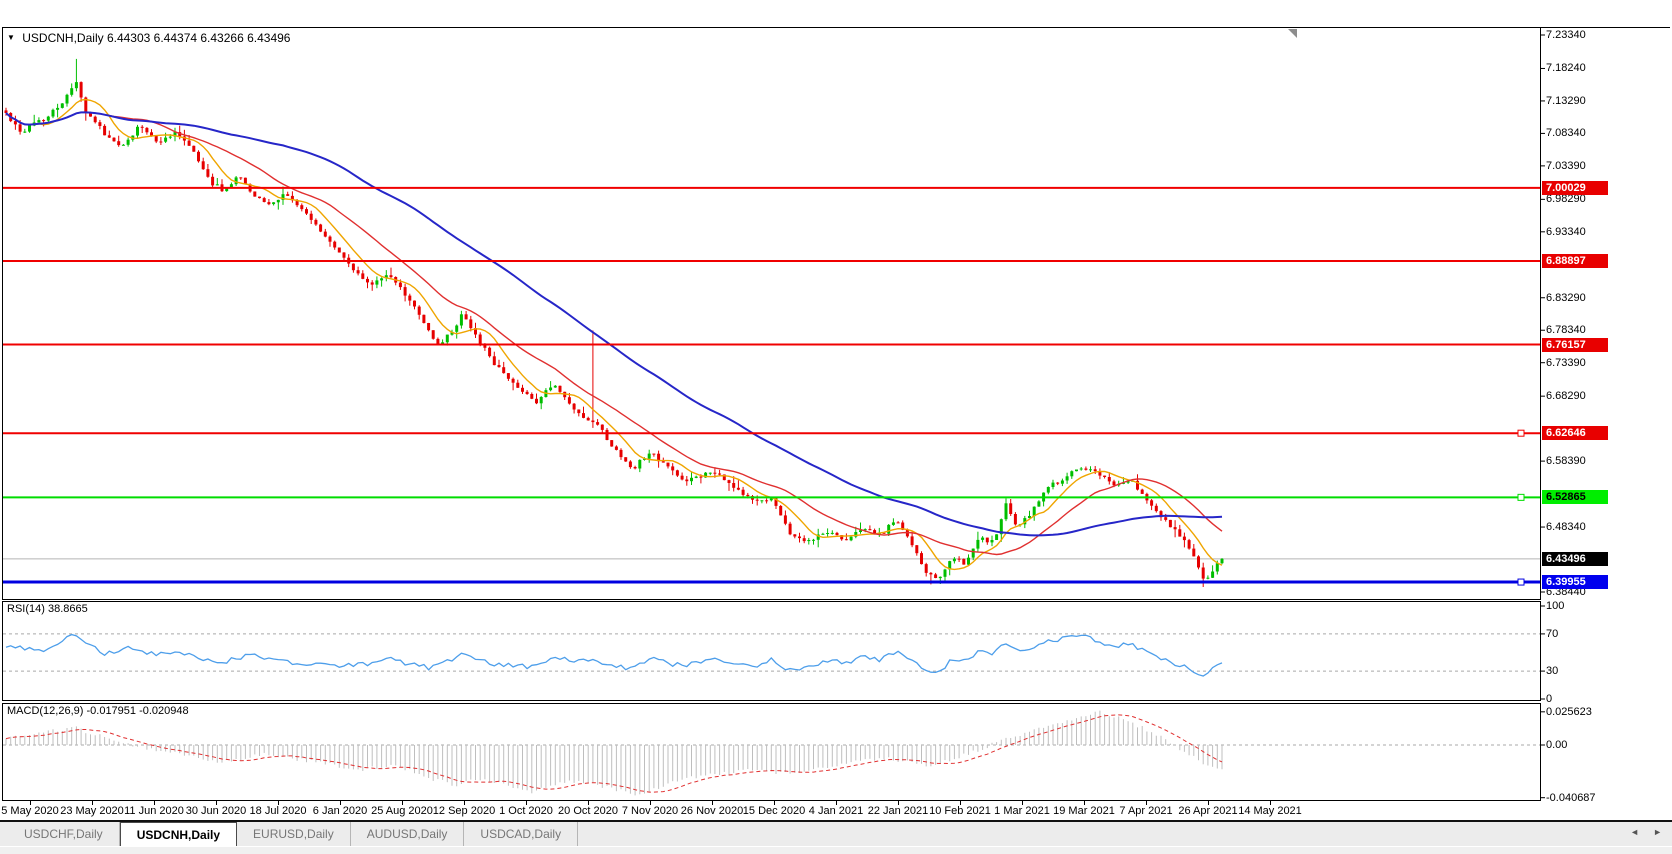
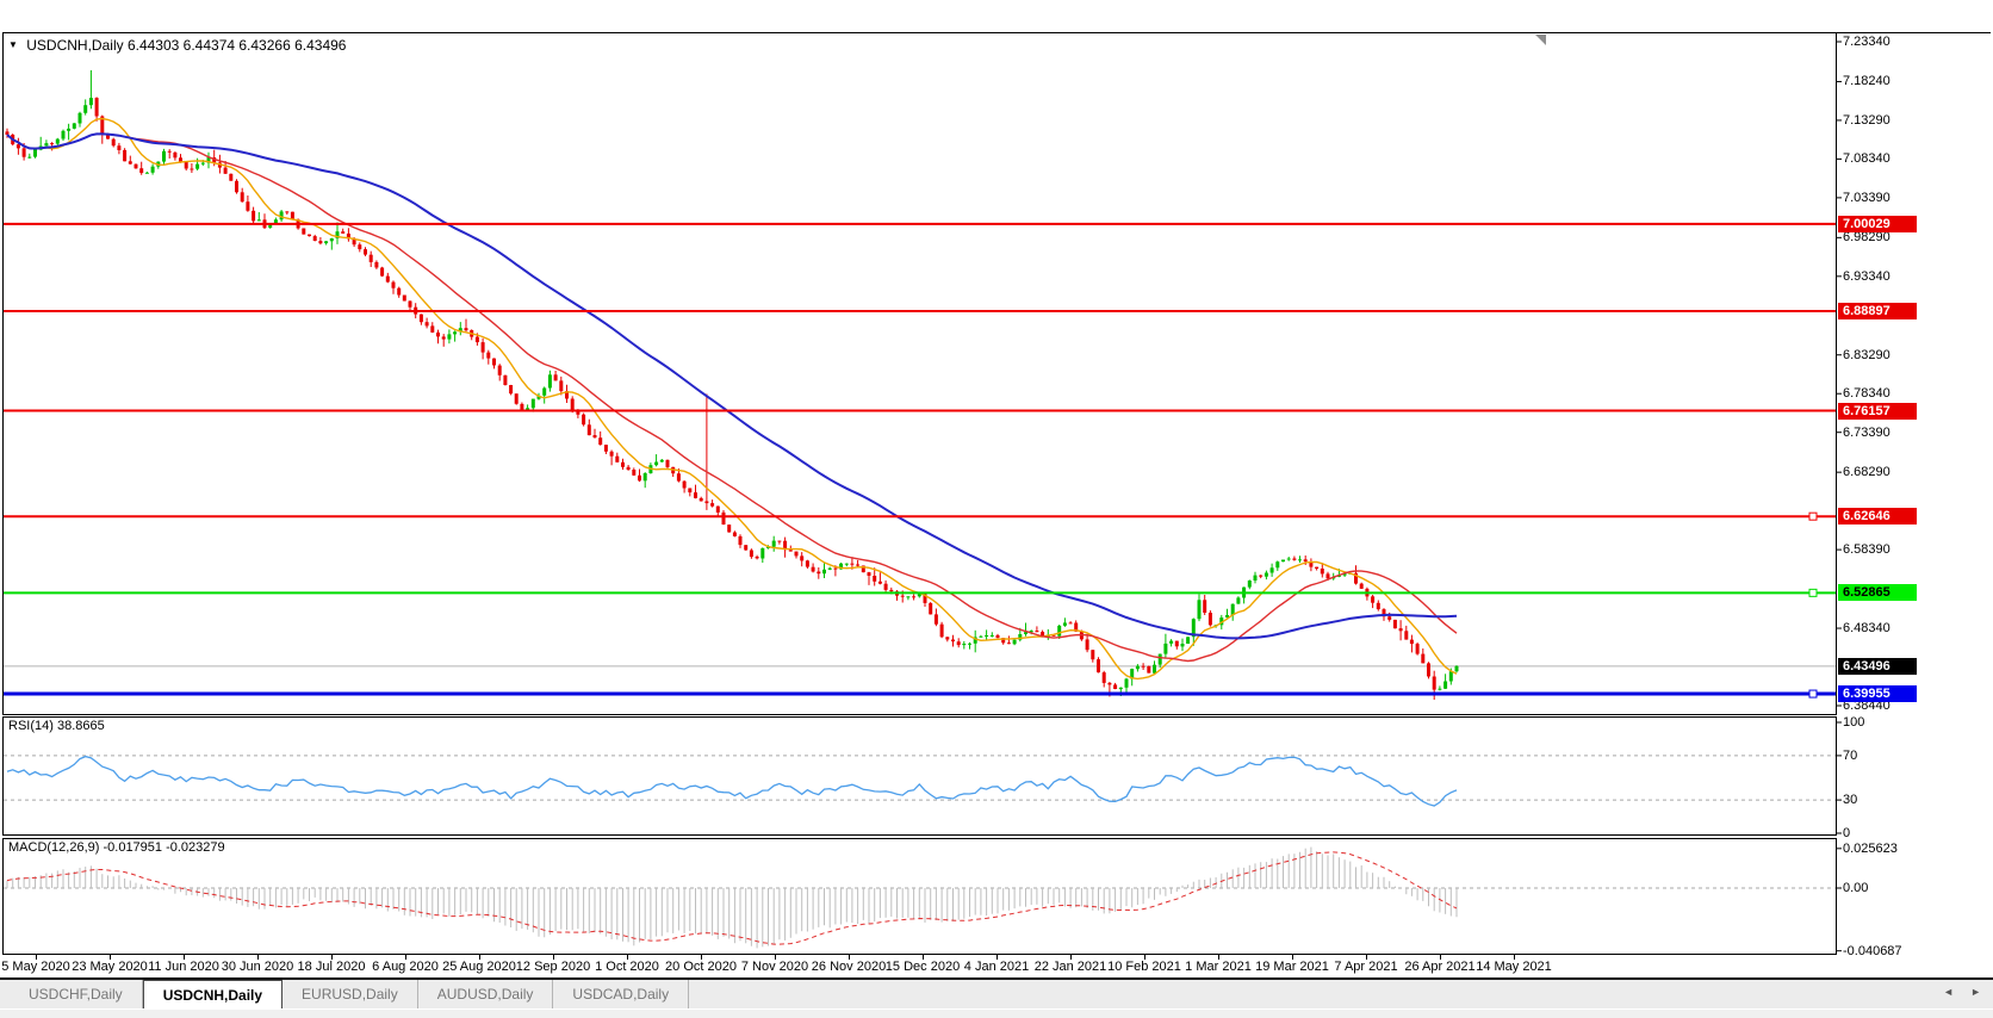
  ▼ USDCNH,Daily 6.44303 6.44374 6.43266 6.43496
  RSI(14) 38.8665
- MACD(12,26,9) -0.017951 -0.020948
+ MACD(12,26,9) -0.017951 -0.023279
  7.23340
  7.18240
  7.13290
  7.08340
  7.03390
  6.98290
  6.93340
  6.83290
  6.78340
  6.73390
  6.68290
  6.58390
  6.48340
  6.38440
  100
  70
  30
  0
  0.025623
  0.00
  -0.040687
  5 May 2020
  23 May 2020
  11 Jun 2020
  30 Jun 2020
  18 Jul 2020
- 6 Jan 2020
+ 6 Aug 2020
  25 Aug 2020
  12 Sep 2020
  1 Oct 2020
  20 Oct 2020
  7 Nov 2020
  26 Nov 2020
  15 Dec 2020
  4 Jan 2021
  22 Jan 2021
  10 Feb 2021
  1 Mar 2021
  19 Mar 2021
  7 Apr 2021
  26 Apr 2021
  14 May 2021
  7.00029
  6.88897
  6.76157
  6.62646
  6.52865
  6.39955
  6.43496
  USDCHF,Daily
  USDCNH,Daily
  EURUSD,Daily
  AUDUSD,Daily
  USDCAD,Daily
  ◄
  ►
